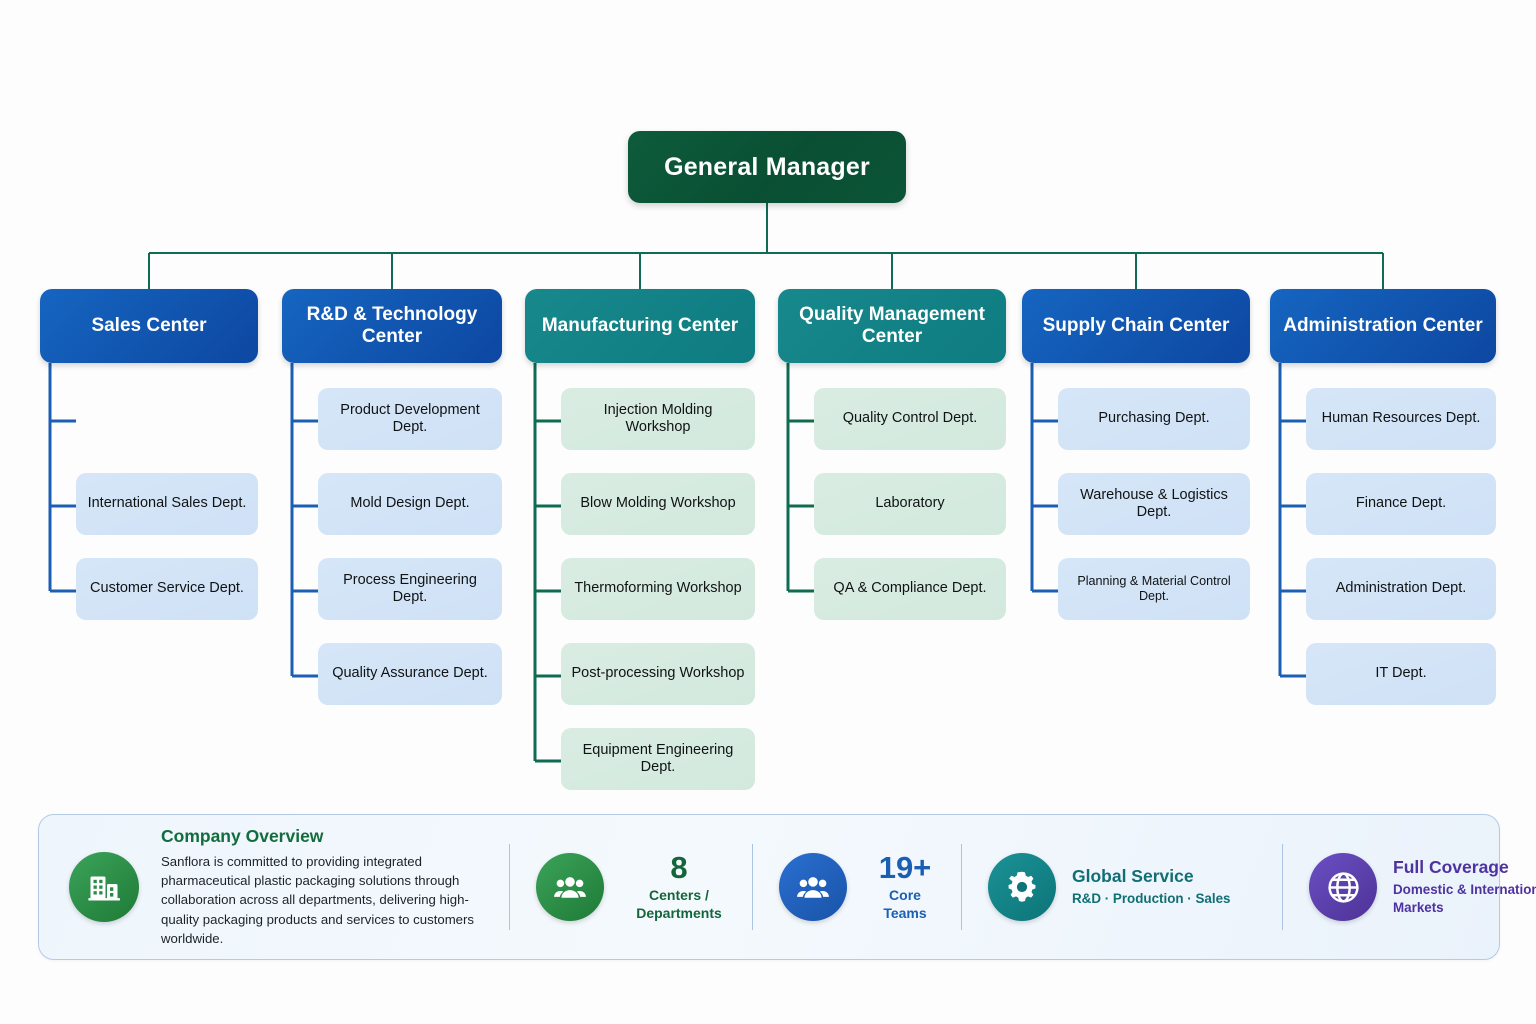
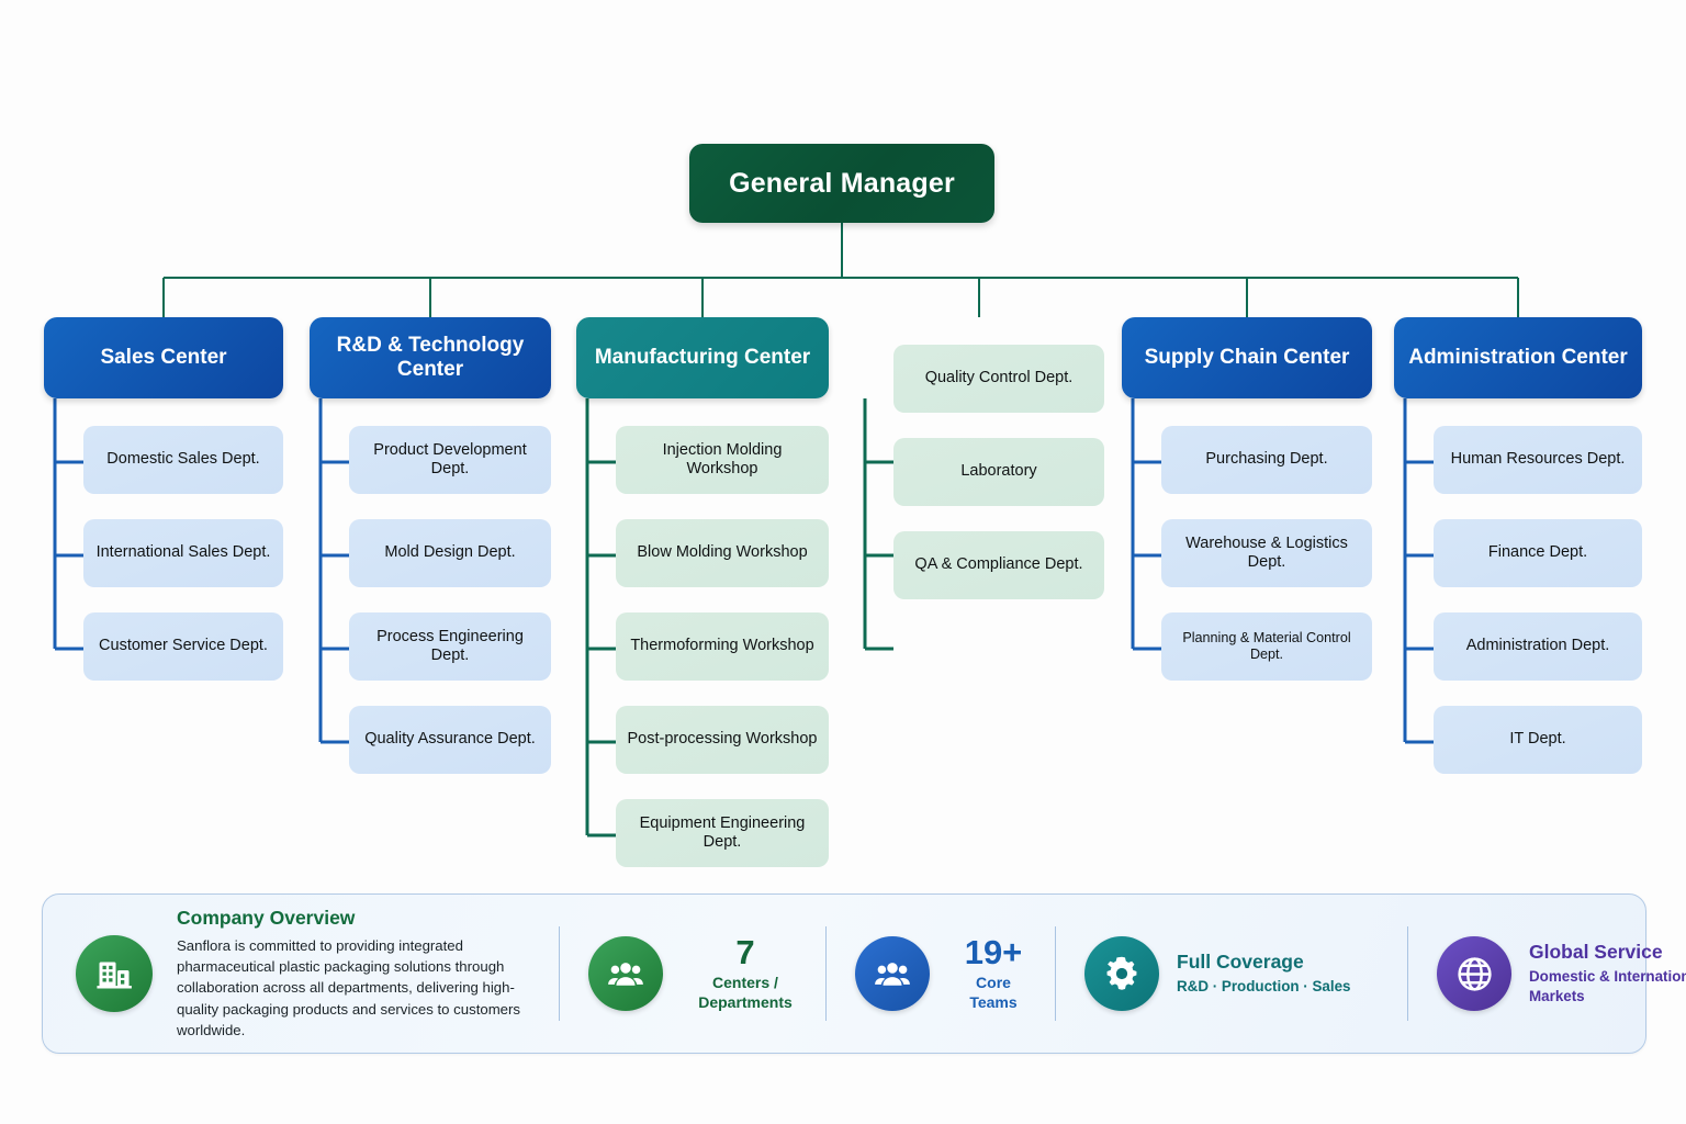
  General Manager
  Sales Center
+ Domestic Sales Dept.
  International Sales Dept.
  Customer Service Dept.
  R&D & Technology Center
  Product Development Dept.
  Mold Design Dept.
  Process Engineering Dept.
  Quality Assurance Dept.
  Manufacturing Center
  Injection Molding Workshop
  Blow Molding Workshop
  Thermoforming Workshop
  Post-processing Workshop
  Equipment Engineering Dept.
- Quality Management Center
  Quality Control Dept.
  Laboratory
  QA & Compliance Dept.
  Supply Chain Center
  Purchasing Dept.
  Warehouse & Logistics Dept.
  Planning & Material Control Dept.
  Administration Center
  Human Resources Dept.
  Finance Dept.
  Administration Dept.
  IT Dept.
  Company Overview
  Sanflora is committed to providing integrated pharmaceutical plastic packaging solutions through collaboration across all departments, delivering high-quality packaging products and services to customers worldwide.
- 8
+ 7
  Centers /
  Departments
  19+
  Core
  Teams
- Global Service
+ Full Coverage
  R&D · Production · Sales
- Full Coverage
+ Global Service
  Domestic & Internation Markets
